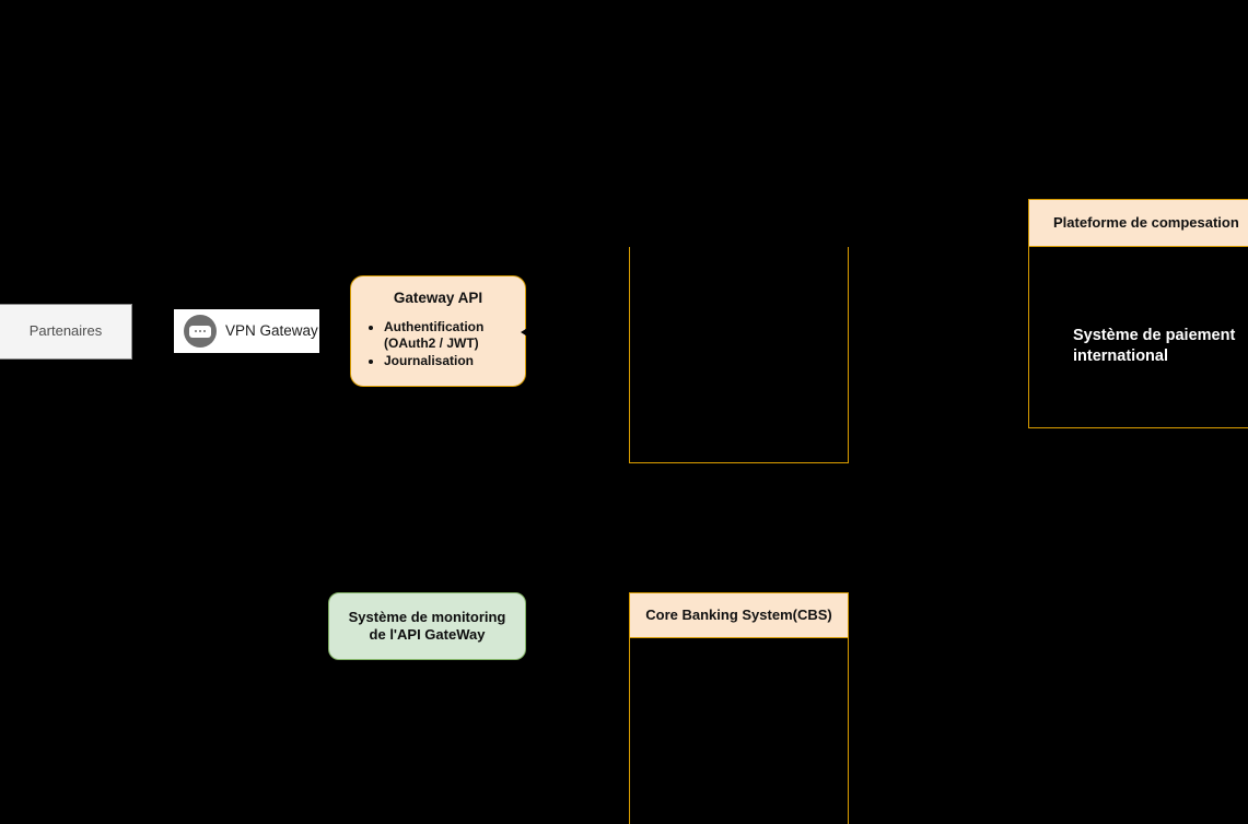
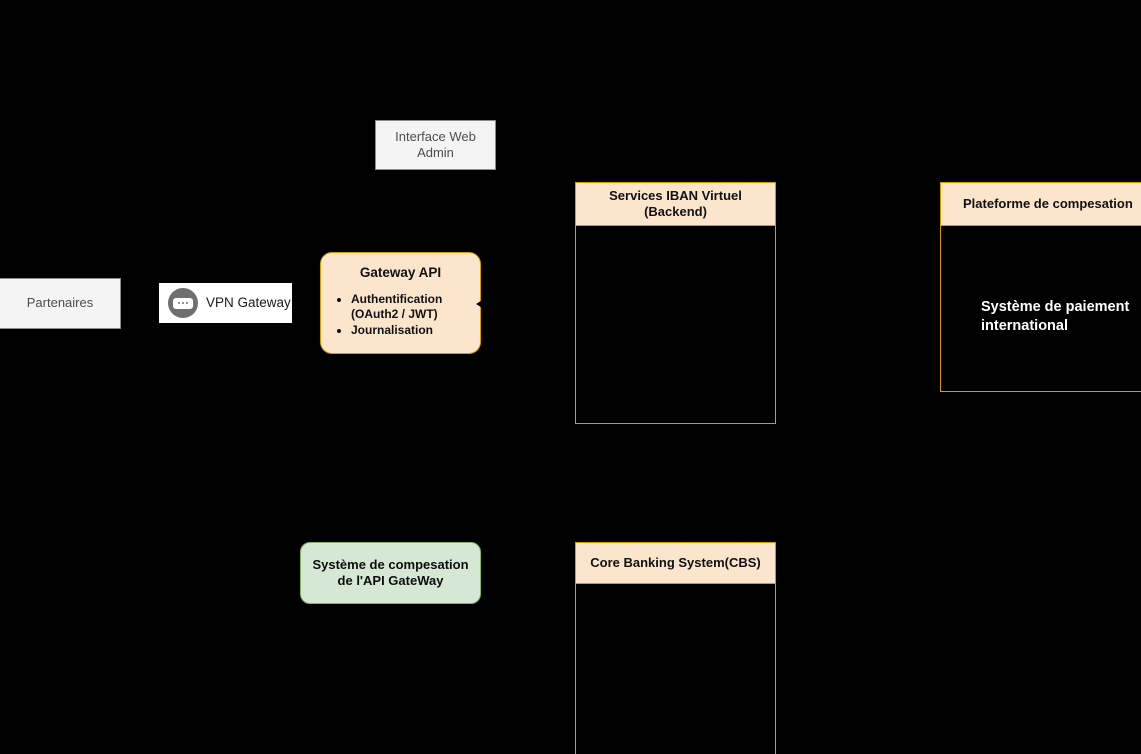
+ Interface Web Admin
  Partenaires
  VPN Gateway
  Gateway API
  Authentification (OAuth2 / JWT)
  Journalisation
- Système de monitoring de l'API GateWay
+ Système de compesation de l'API GateWay
+ Services IBAN Virtuel (Backend)
  Plateforme de compesation
  Système de paiement international
  Core Banking System(CBS)
